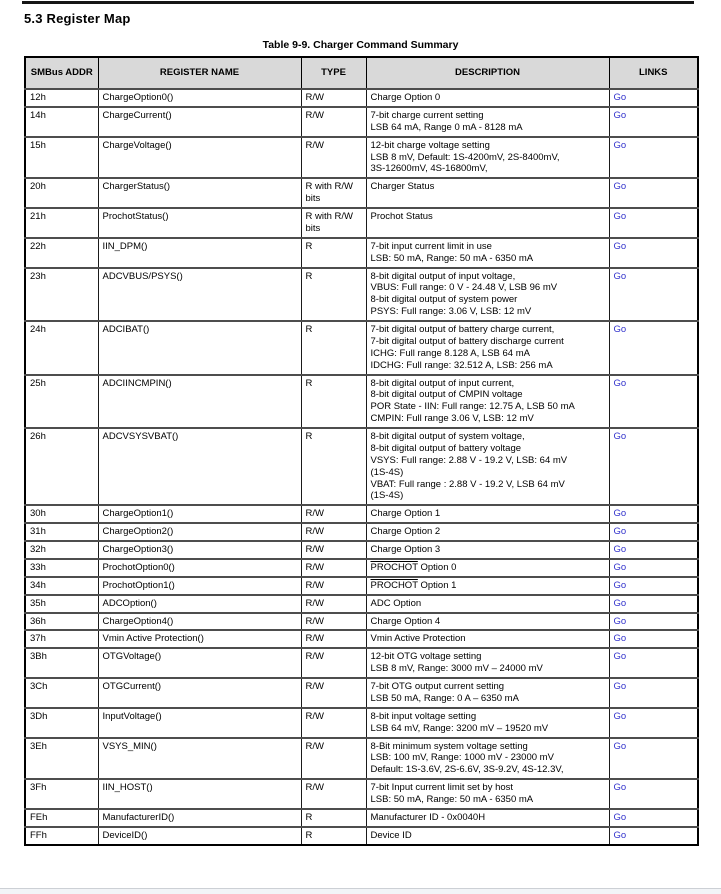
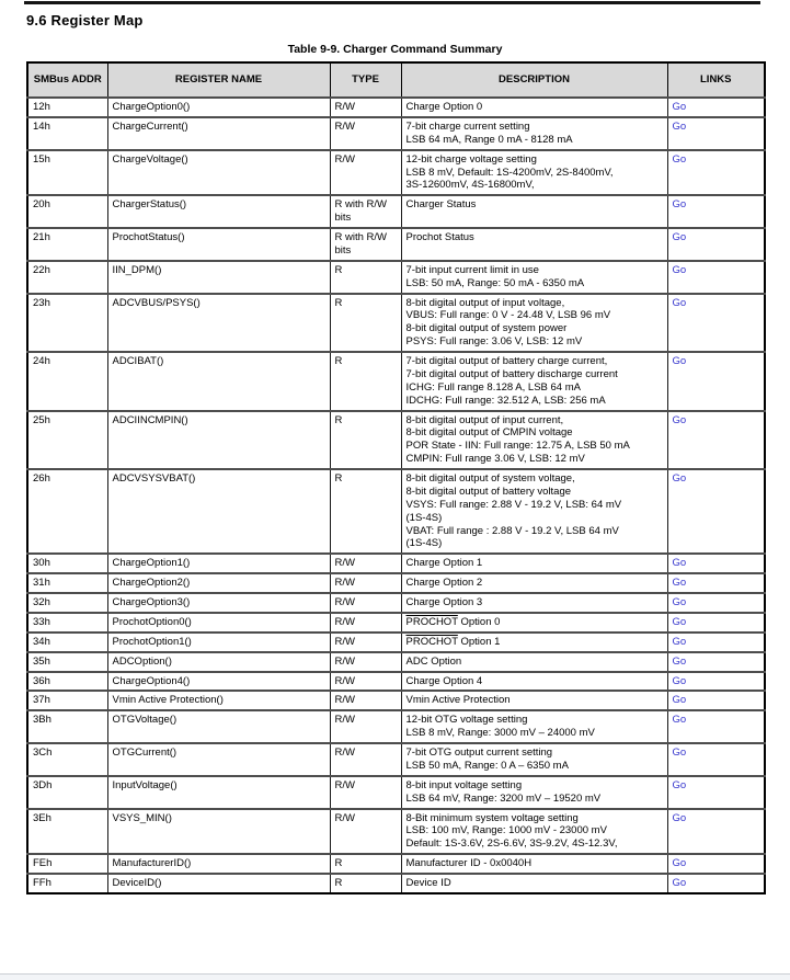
- 5.3 Register Map
+ 9.6 Register Map
  Table 9-9. Charger Command Summary
  SMBus ADDR	REGISTER NAME	TYPE	DESCRIPTION	LINKS
  12h	ChargeOption0()	R/W	Charge Option 0	Go
  14h	ChargeCurrent()	R/W	7-bit charge current setting LSB 64 mA, Range 0 mA - 8128 mA	Go
  15h	ChargeVoltage()	R/W	12-bit charge voltage setting LSB 8 mV, Default: 1S-4200mV, 2S-8400mV, 3S-12600mV, 4S-16800mV,	Go
  20h	ChargerStatus()	R with R/W bits	Charger Status	Go
  21h	ProchotStatus()	R with R/W bits	Prochot Status	Go
  22h	IIN_DPM()	R	7-bit input current limit in use LSB: 50 mA, Range: 50 mA - 6350 mA	Go
  23h	ADCVBUS/PSYS()	R	8-bit digital output of input voltage, VBUS: Full range: 0 V - 24.48 V, LSB 96 mV 8-bit digital output of system power PSYS: Full range: 3.06 V, LSB: 12 mV	Go
  24h	ADCIBAT()	R	7-bit digital output of battery charge current, 7-bit digital output of battery discharge current ICHG: Full range 8.128 A, LSB 64 mA IDCHG: Full range: 32.512 A, LSB: 256 mA	Go
  25h	ADCIINCMPIN()	R	8-bit digital output of input current, 8-bit digital output of CMPIN voltage POR State - IIN: Full range: 12.75 A, LSB 50 mA CMPIN: Full range 3.06 V, LSB: 12 mV	Go
  26h	ADCVSYSVBAT()	R	8-bit digital output of system voltage, 8-bit digital output of battery voltage VSYS: Full range: 2.88 V - 19.2 V, LSB: 64 mV (1S-4S) VBAT: Full range : 2.88 V - 19.2 V, LSB 64 mV (1S-4S)	Go
  30h	ChargeOption1()	R/W	Charge Option 1	Go
  31h	ChargeOption2()	R/W	Charge Option 2	Go
  32h	ChargeOption3()	R/W	Charge Option 3	Go
  33h	ProchotOption0()	R/W	PROCHOT Option 0	Go
  34h	ProchotOption1()	R/W	PROCHOT Option 1	Go
  35h	ADCOption()	R/W	ADC Option	Go
  36h	ChargeOption4()	R/W	Charge Option 4	Go
  37h	Vmin Active Protection()	R/W	Vmin Active Protection	Go
  3Bh	OTGVoltage()	R/W	12-bit OTG voltage setting LSB 8 mV, Range: 3000 mV – 24000 mV	Go
  3Ch	OTGCurrent()	R/W	7-bit OTG output current setting LSB 50 mA, Range: 0 A – 6350 mA	Go
  3Dh	InputVoltage()	R/W	8-bit input voltage setting LSB 64 mV, Range: 3200 mV – 19520 mV	Go
  3Eh	VSYS_MIN()	R/W	8-Bit minimum system voltage setting LSB: 100 mV, Range: 1000 mV - 23000 mV Default: 1S-3.6V, 2S-6.6V, 3S-9.2V, 4S-12.3V,	Go
- 3Fh	IIN_HOST()	R/W	7-bit Input current limit set by host LSB: 50 mA, Range: 50 mA - 6350 mA	Go
  FEh	ManufacturerID()	R	Manufacturer ID - 0x0040H	Go
  FFh	DeviceID()	R	Device ID	Go
